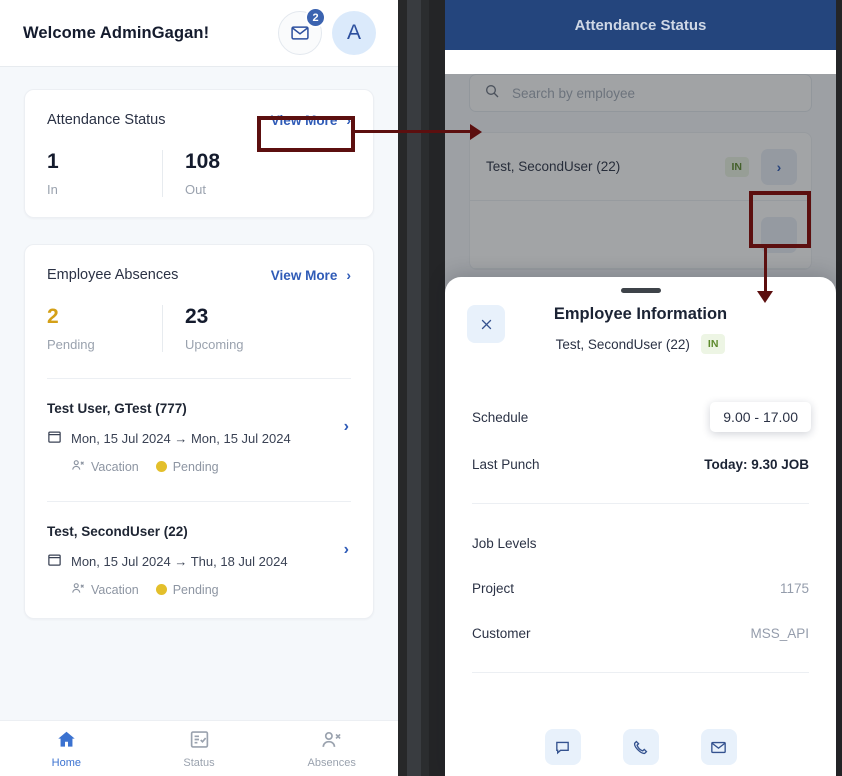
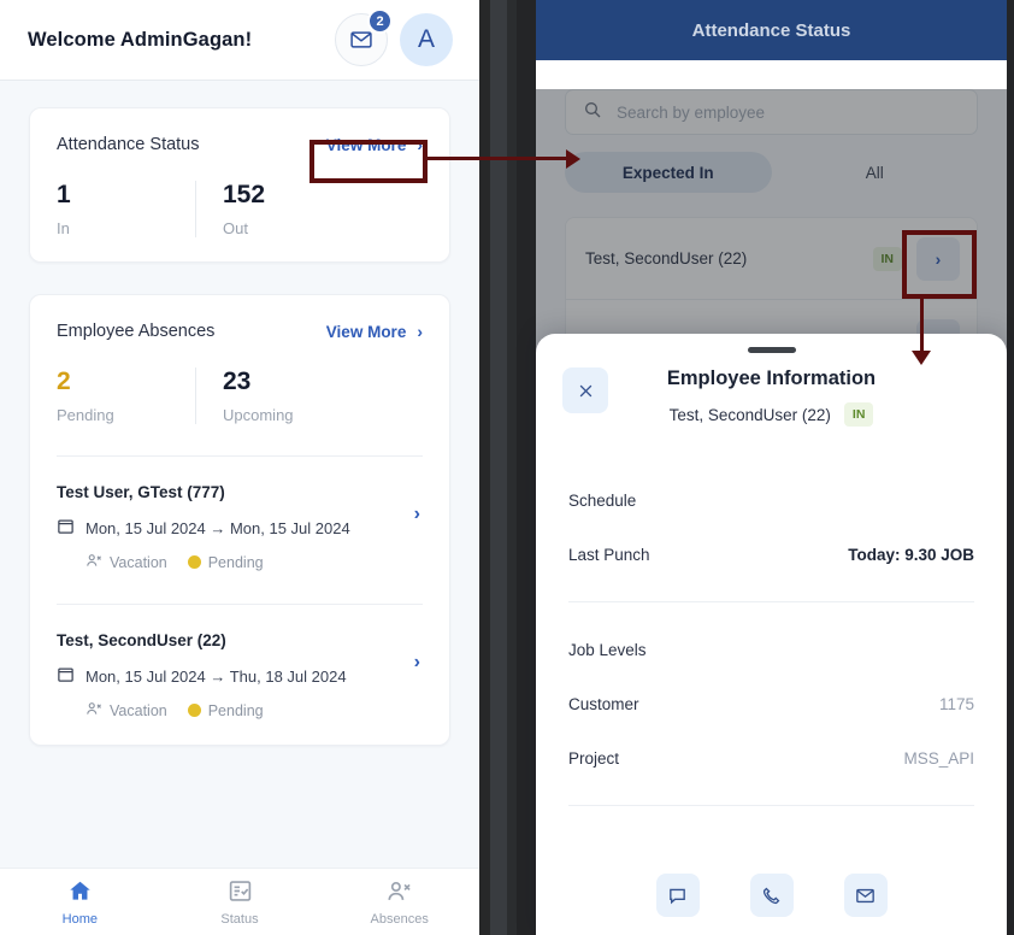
  Welcome AdminGagan!
  2
  A
  Attendance Status
  View More
  ›
  1
  In
- 108
+ 152
  Out
  Employee Absences
  View More
  ›
  2
  Pending
  23
  Upcoming
  Test User, GTest (777)
  Mon, 15 Jul 2024 → Mon, 15 Jul 2024
  Vacation
  Pending
  ›
  Test, SecondUser (22)
  Mon, 15 Jul 2024 → Thu, 18 Jul 2024
  Vacation
  Pending
  ›
  Home
  Status
  Absences
  Attendance Status
  Search by employee
+ Expected In
+ All
  Test, SecondUser (22)
  IN
  ›
  Employee Information
  Test, SecondUser (22)
  IN
  Schedule
- 9.00 - 17.00
  Last Punch
  Today: 9.30 JOB
  Job Levels
- Project
+ Customer
  1175
- Customer
+ Project
  MSS_API
